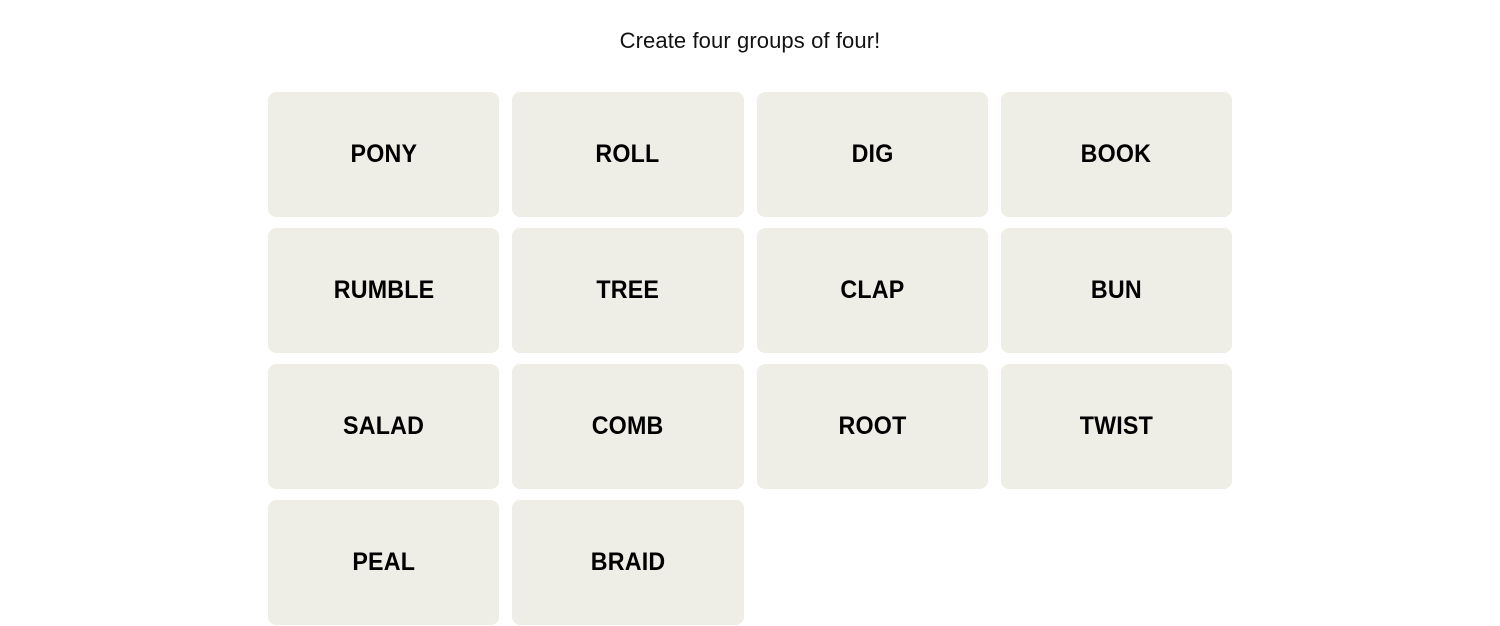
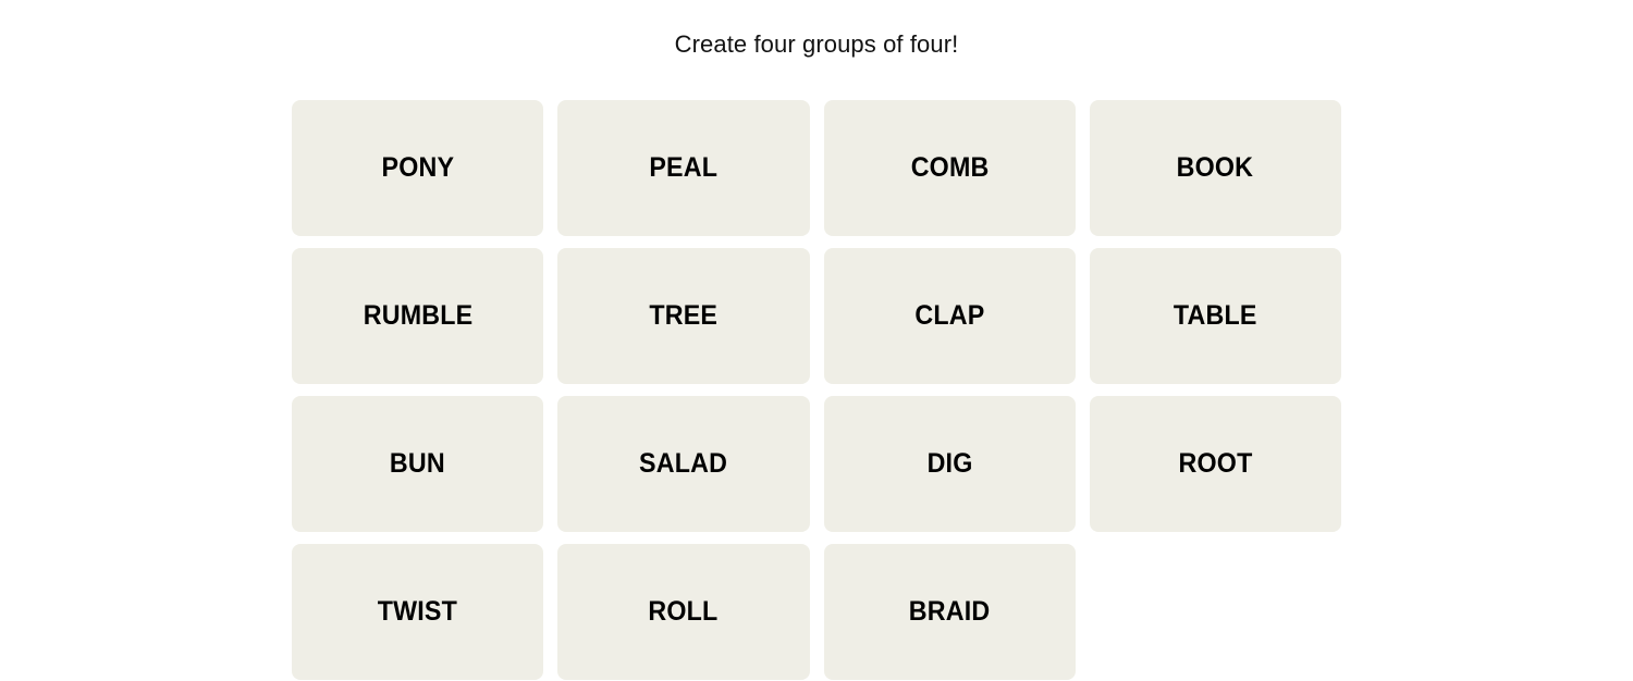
  Create four groups of four!
  PONY
- ROLL
+ PEAL
- DIG
+ COMB
  BOOK
  RUMBLE
  TREE
  CLAP
+ TABLE
  BUN
  SALAD
- COMB
+ DIG
  ROOT
  TWIST
- PEAL
+ ROLL
  BRAID
